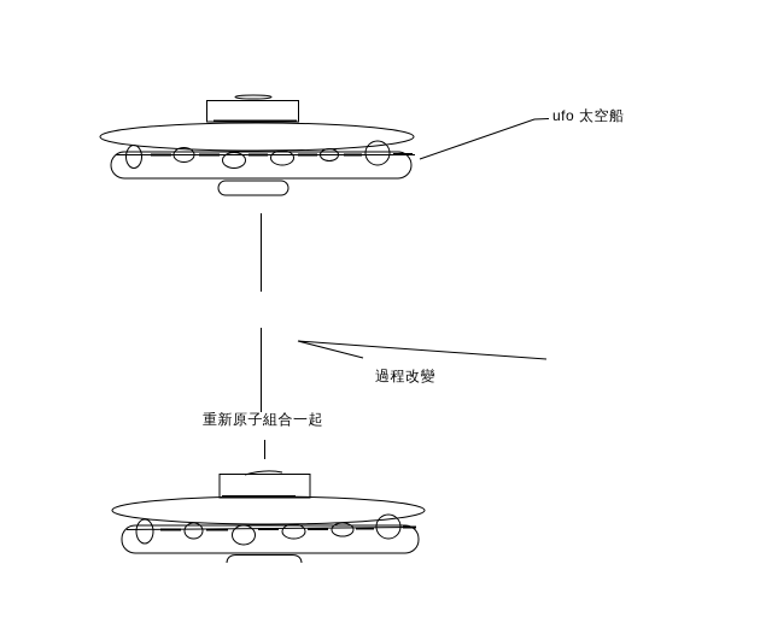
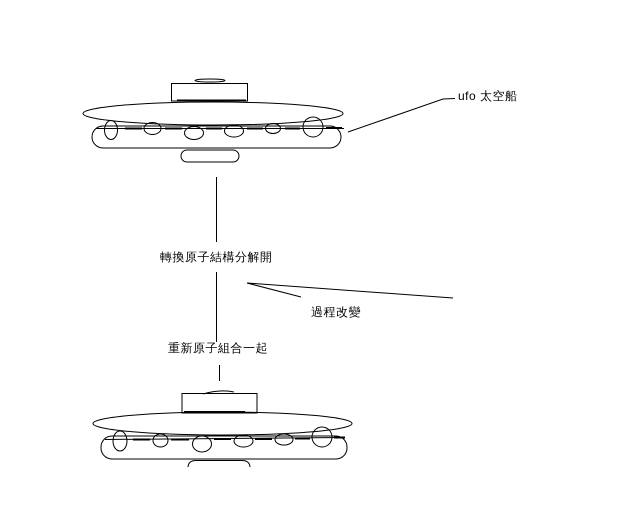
  ufo 太空船
+ 轉換原子結構分解開
  過程改變
  重新原子組合一起
